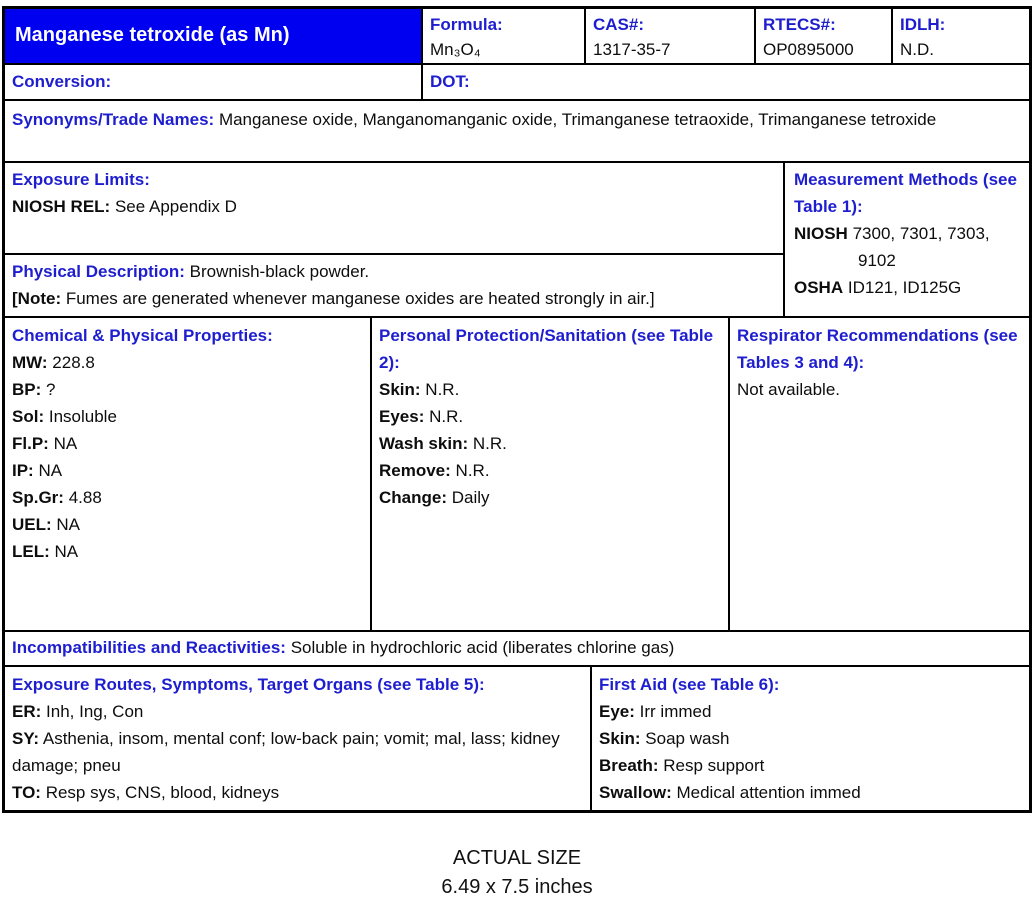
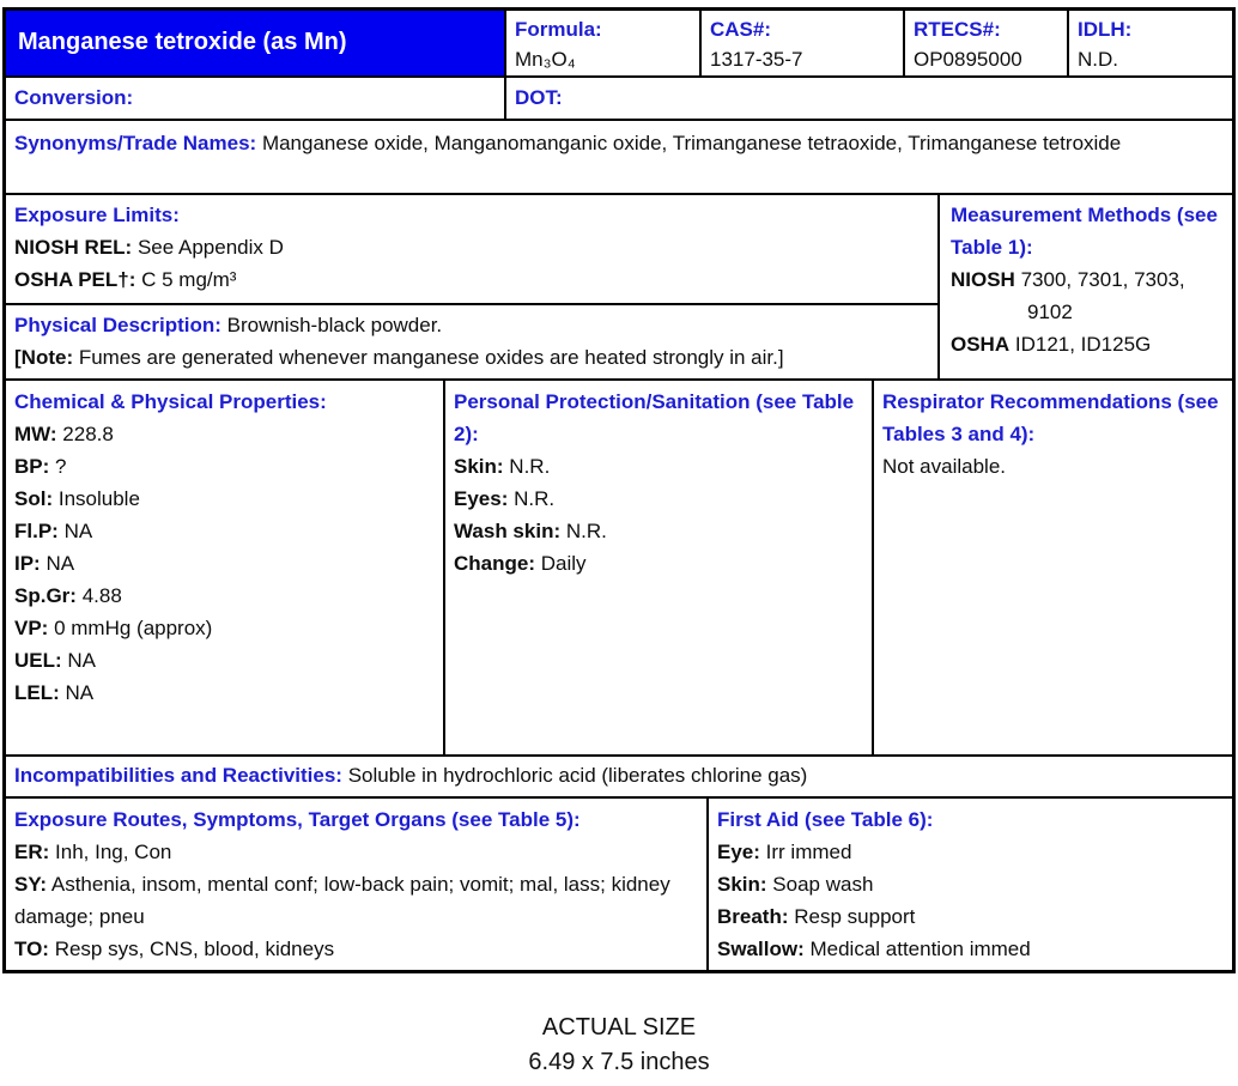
  Manganese tetroxide (as Mn)
  Formula:
  Mn₃O₄
  CAS#:
  1317-35-7
  RTECS#:
  OP0895000
  IDLH:
  N.D.
  Conversion:
  DOT:
  Synonyms/Trade Names: Manganese oxide, Manganomanganic oxide, Trimanganese tetraoxide, Trimanganese tetroxide
  Exposure Limits:
  NIOSH REL: See Appendix D
+ OSHA PEL†: C 5 mg/m³
  Physical Description: Brownish-black powder.
  [Note: Fumes are generated whenever manganese oxides are heated strongly in air.]
  Measurement Methods (see Table 1):
  NIOSH 7300, 7301, 7303,
  9102
  OSHA ID121, ID125G
  Chemical & Physical Properties:
  MW: 228.8
  BP: ?
  Sol: Insoluble
  Fl.P: NA
  IP: NA
  Sp.Gr: 4.88
+ VP: 0 mmHg (approx)
  UEL: NA
  LEL: NA
  Personal Protection/Sanitation (see Table 2):
  Skin: N.R.
  Eyes: N.R.
  Wash skin: N.R.
- Remove: N.R.
  Change: Daily
  Respirator Recommendations (see Tables 3 and 4):
  Not available.
  Incompatibilities and Reactivities: Soluble in hydrochloric acid (liberates chlorine gas)
  Exposure Routes, Symptoms, Target Organs (see Table 5):
  ER: Inh, Ing, Con
  SY: Asthenia, insom, mental conf; low-back pain; vomit; mal, lass; kidney damage; pneu
  TO: Resp sys, CNS, blood, kidneys
  First Aid (see Table 6):
  Eye: Irr immed
  Skin: Soap wash
  Breath: Resp support
  Swallow: Medical attention immed
  ACTUAL SIZE
  6.49 x 7.5 inches
